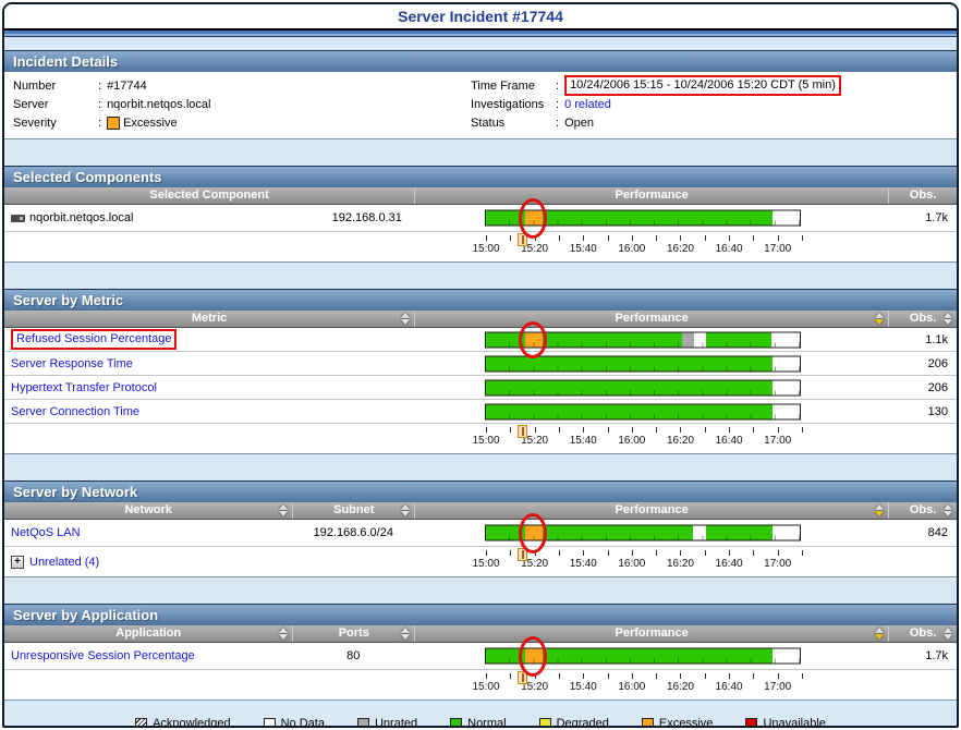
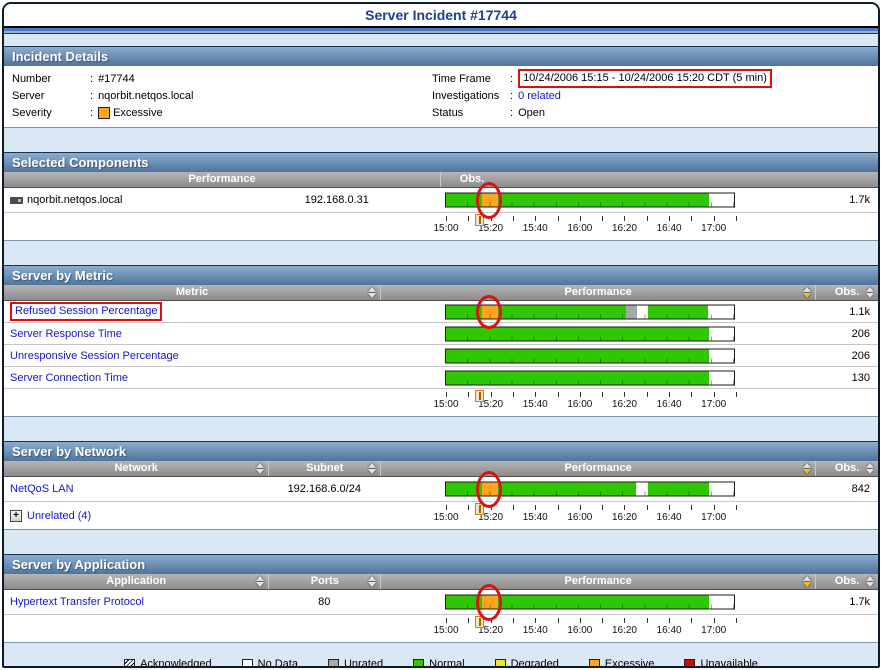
  Server Incident #17744
  Incident Details
  Number
  :
  #17744
  Server
  :
  nqorbit.netqos.local
  Severity
  :
  Excessive
  Time Frame
  :
  10/24/2006 15:15 - 10/24/2006 15:20 CDT (5 min)
  Investigations
  :
  0 related
  Status
  :
  Open
  Selected Components
- Selected Component
  Performance
  Obs.
  nqorbit.netqos.local
  192.168.0.31
  1.7k
  15:00
  15:20
  15:40
  16:00
  16:20
  16:40
  17:00
  Server by Metric
  Metric
  Performance
  Obs.
  Refused Session Percentage
  1.1k
  Server Response Time
  206
- Hypertext Transfer Protocol
+ Unresponsive Session Percentage
  206
  Server Connection Time
  130
  15:00
  15:20
  15:40
  16:00
  16:20
  16:40
  17:00
  Server by Network
  Network
  Subnet
  Performance
  Obs.
  NetQoS LAN
  192.168.6.0/24
  842
  +
  Unrelated (4)
  15:00
  15:20
  15:40
  16:00
  16:20
  16:40
  17:00
  Server by Application
  Application
  Ports
  Performance
  Obs.
- Unresponsive Session Percentage
+ Hypertext Transfer Protocol
  80
  1.7k
  15:00
  15:20
  15:40
  16:00
  16:20
  16:40
  17:00
  Acknowledged
  No Data
  Unrated
  Normal
  Degraded
  Excessive
  Unavailable
